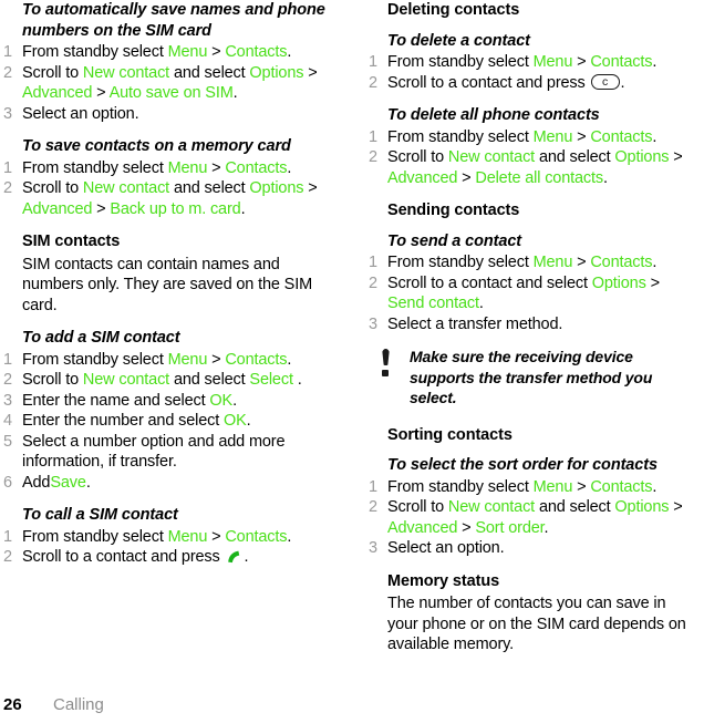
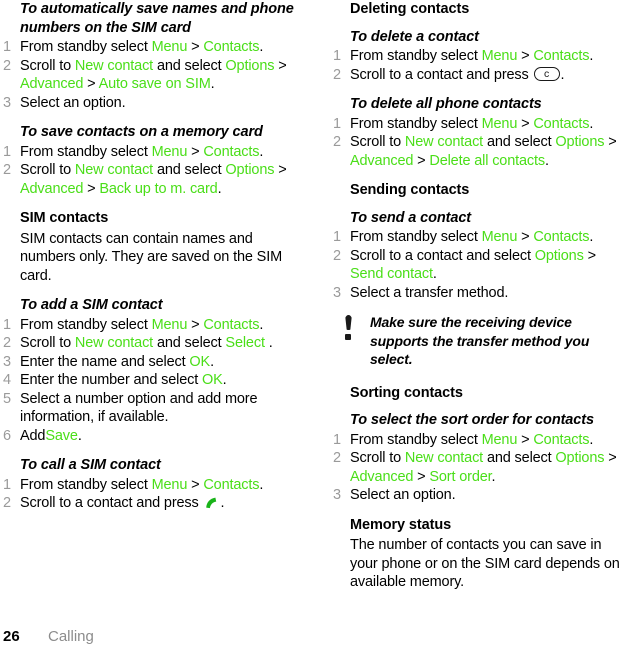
  To automatically save names and phone numbers on the SIM card
  1
  From standby select Menu > Contacts.
  2
  Scroll to New contact and select Options > Advanced > Auto save on SIM.
  3
  Select an option.
  To save contacts on a memory card
  1
  From standby select Menu > Contacts.
  2
  Scroll to New contact and select Options > Advanced > Back up to m. card.
  SIM contacts
  SIM contacts can contain names and numbers only. They are saved on the SIM card.
  To add a SIM contact
  1
  From standby select Menu > Contacts.
  2
  Scroll to New contact and select Select .
  3
  Enter the name and select OK.
  4
  Enter the number and select OK.
  5
- Select a number option and add more information, if transfer.
+ Select a number option and add more information, if available.
  6
  AddSave.
  To call a SIM contact
  1
  From standby select Menu > Contacts.
  2
  Scroll to a contact and press .
  Deleting contacts
  To delete a contact
  1
  From standby select Menu > Contacts.
  2
  Scroll to a contact and press
  c
  .
  To delete all phone contacts
  1
  From standby select Menu > Contacts.
  2
  Scroll to New contact and select Options > Advanced > Delete all contacts.
  Sending contacts
  To send a contact
  1
  From standby select Menu > Contacts.
  2
  Scroll to a contact and select Options > Send contact.
  3
  Select a transfer method.
  Make sure the receiving device supports the transfer method you select.
  Sorting contacts
  To select the sort order for contacts
  1
  From standby select Menu > Contacts.
  2
  Scroll to New contact and select Options > Advanced > Sort order.
  3
  Select an option.
  Memory status
  The number of contacts you can save in your phone or on the SIM card depends on available memory.
  26
  Calling
